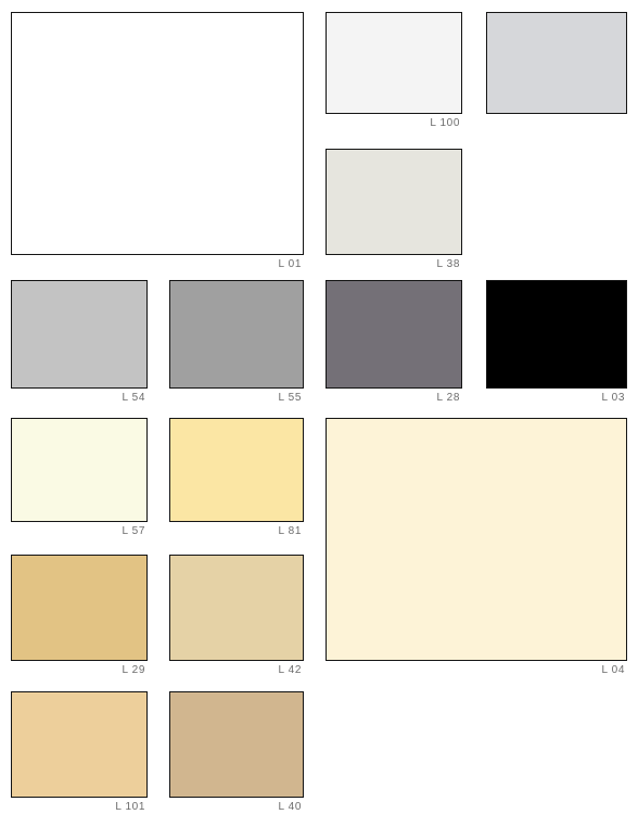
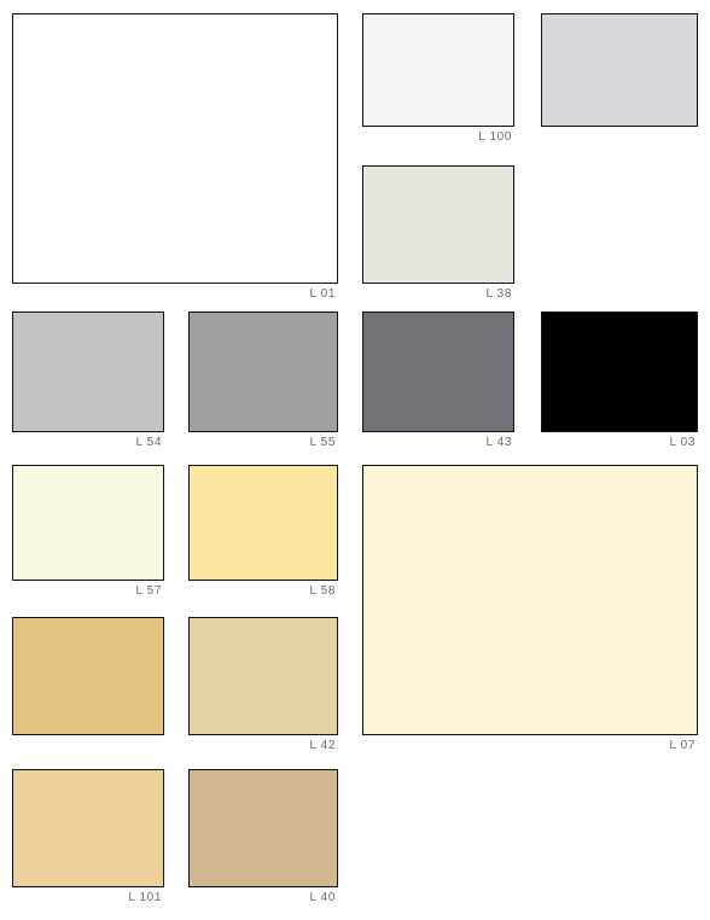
  L 01
  L 100
  L 38
  L 54
  L 55
- L 28
+ L 43
  L 03
  L 57
- L 81
+ L 58
- L 04
+ L 07
- L 29
  L 42
  L 101
  L 40
